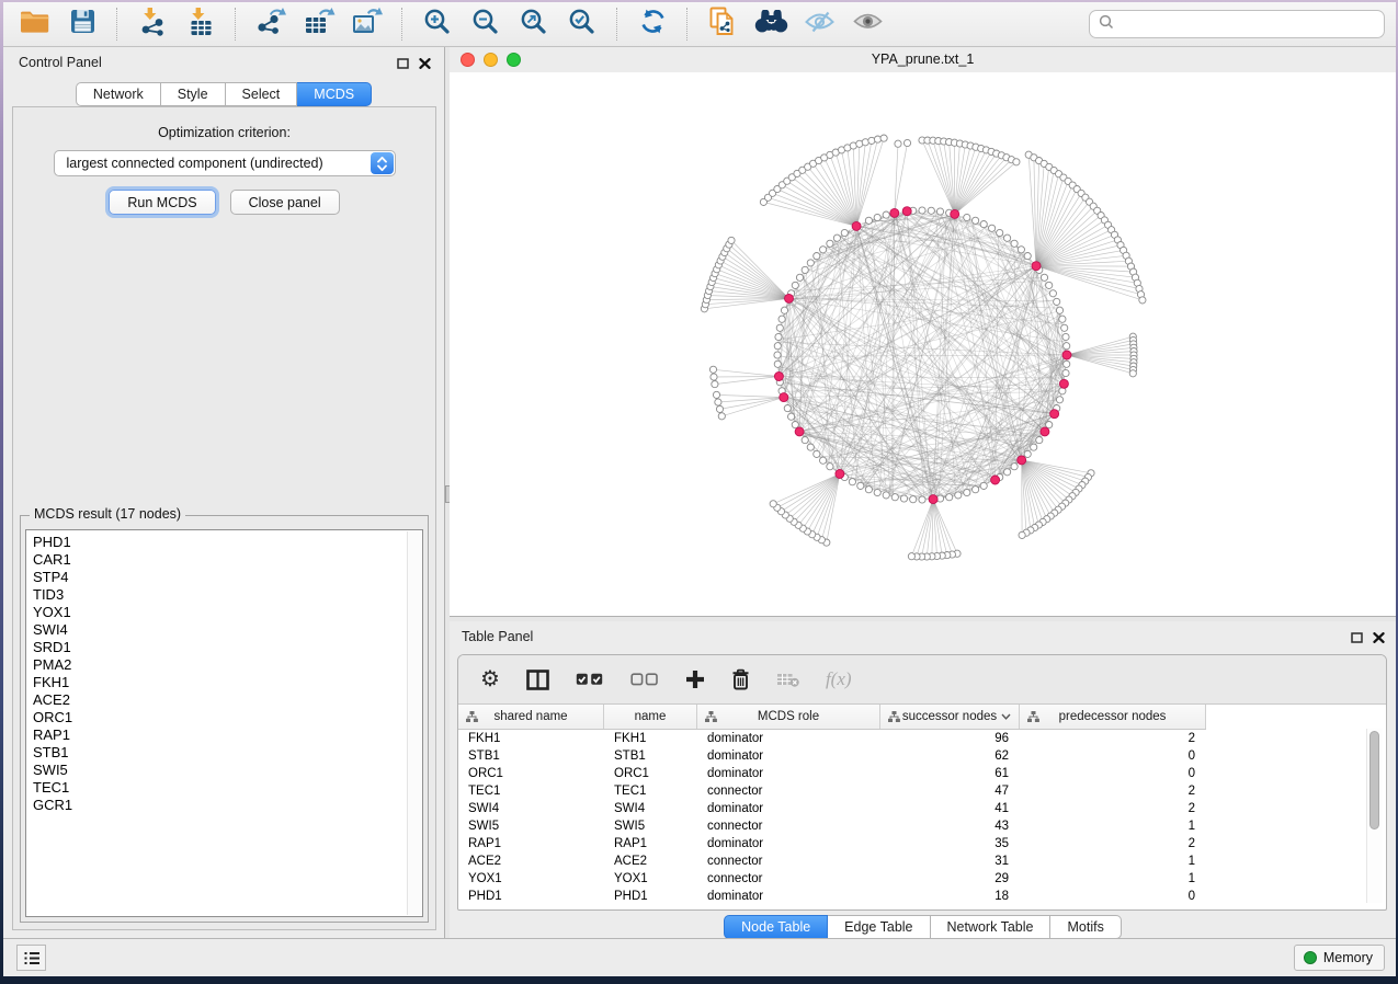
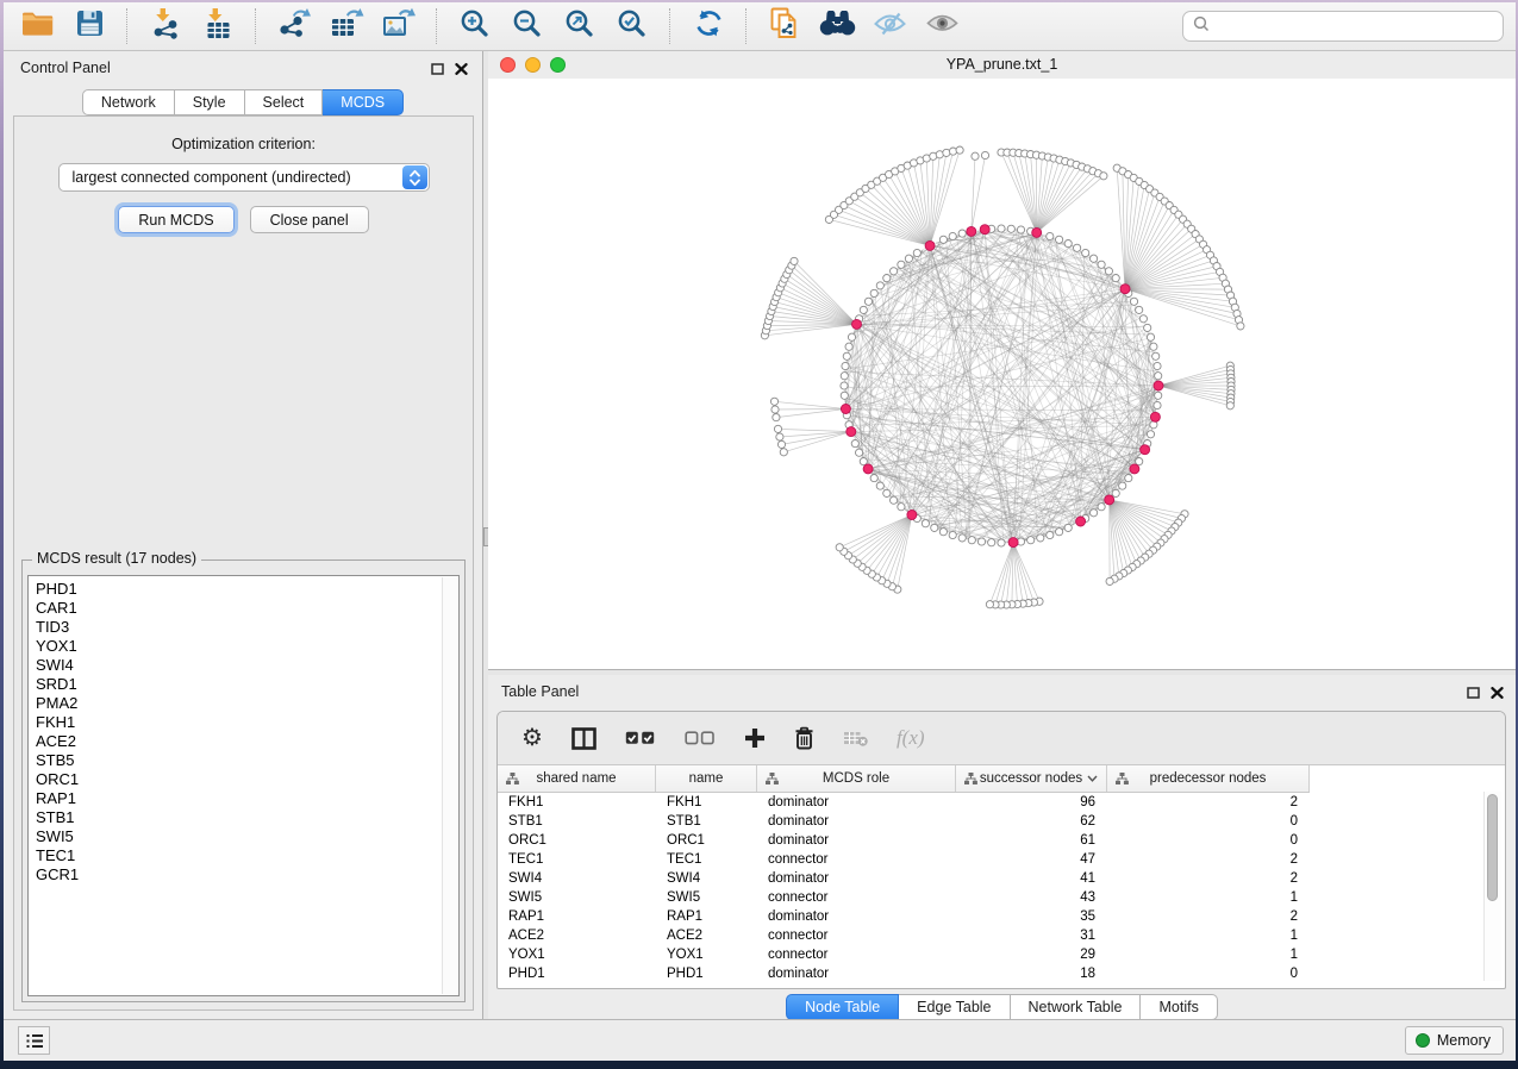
  Control Panel
  Network
  Style
  Select
  MCDS
  Optimization criterion:
  largest connected component (undirected)
  Run MCDS
  Close panel
  MCDS result (17 nodes)
  PHD1
  CAR1
- STP4
  TID3
  YOX1
  SWI4
  SRD1
  PMA2
  FKH1
  ACE2
+ STB5
  ORC1
  RAP1
  STB1
  SWI5
  TEC1
  GCR1
  YPA_prune.txt_1
  Table Panel
  ⚙
  f(x)
  shared name
  name
  MCDS role
  successor nodes
  predecessor nodes
  FKH1
  FKH1
  dominator
  96
  2
  STB1
  STB1
  dominator
  62
  0
  ORC1
  ORC1
  dominator
  61
  0
  TEC1
  TEC1
  connector
  47
  2
  SWI4
  SWI4
  dominator
  41
  2
  SWI5
  SWI5
  connector
  43
  1
  RAP1
  RAP1
  dominator
  35
  2
  ACE2
  ACE2
  connector
  31
  1
  YOX1
  YOX1
  connector
  29
  1
  PHD1
  PHD1
  dominator
  18
  0
  Node Table
  Edge Table
  Network Table
  Motifs
  Memory
